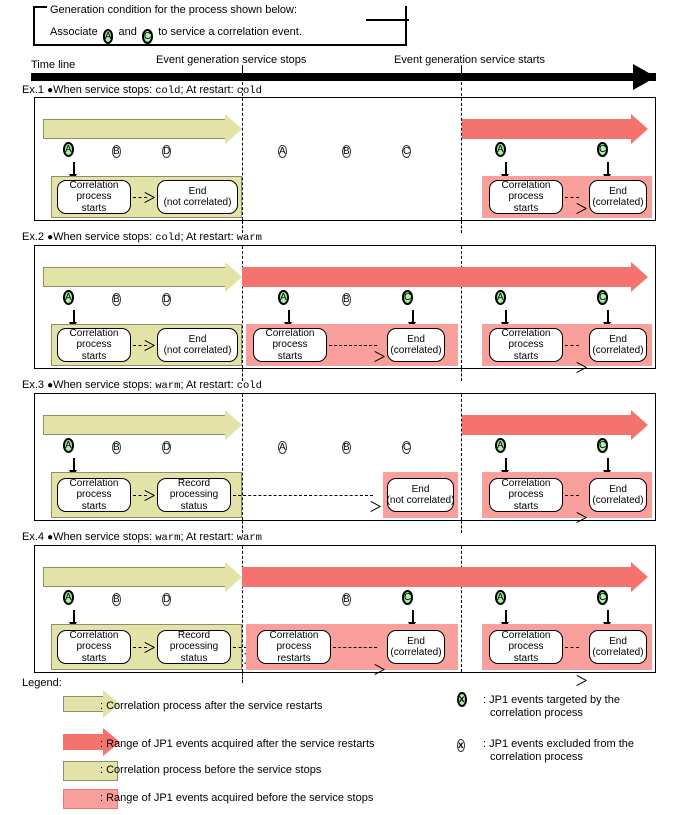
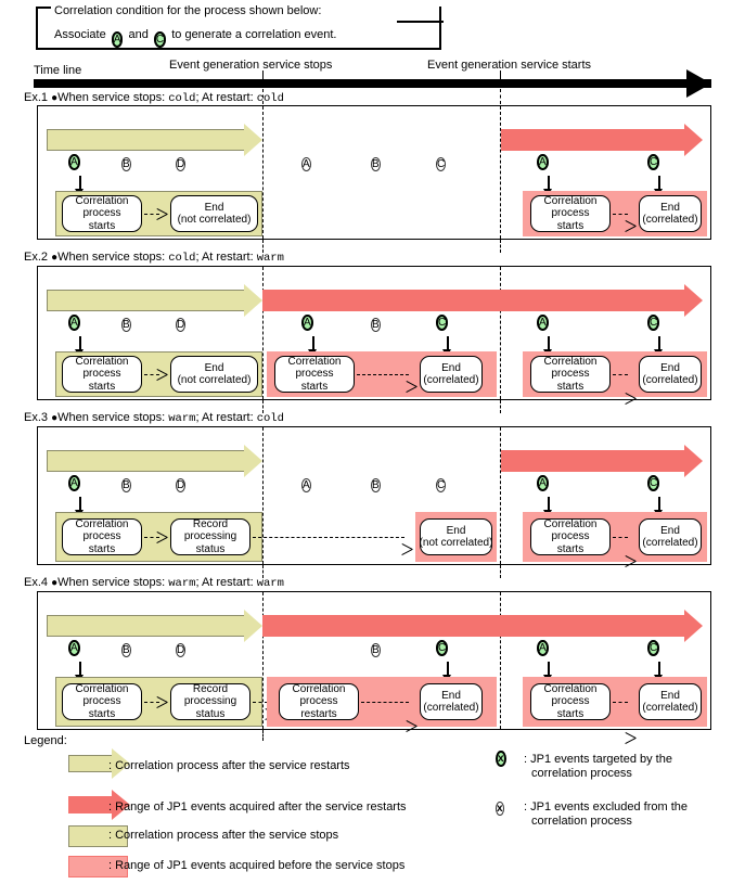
- Generation condition for the process shown below:
+ Correlation condition for the process shown below:
- Associate A and C to service a correlation event.
+ Associate A and C to generate a correlation event.
  Time line
  Event generation service stops
  Event generation service starts
  Ex.1 ●When service stops: cold; At restart: cold
  A
  B
  D
  A
  B
  C
  A
  C
  Correlation
  process
  starts
  End
  (not correlated)
  Correlation
  process
  starts
  End
  (correlated)
  Ex.2 ●When service stops: cold; At restart: warm
  A
  B
  D
  A
  B
  C
  A
  C
  Correlation
  process
  starts
  End
  (not correlated)
  Correlation
  process
  starts
  End
  (correlated)
  Correlation
  process
  starts
  End
  (correlated)
  Ex.3 ●When service stops: warm; At restart: cold
  A
  B
  D
  A
  B
  C
  A
  C
  Correlation
  process
  starts
  Record
  processing
  status
  End
  (not correlated)
  Correlation
  process
  starts
  End
  (correlated)
  Ex.4 ●When service stops: warm; At restart: warm
  A
  B
  D
  B
  C
  A
  C
  Correlation
  process
  starts
  Record
  processing
  status
  Correlation
  process
  restarts
  End
  (correlated)
  Correlation
  process
  starts
  End
  (correlated)
  Legend:
  : Correlation process after the service restarts
  : Range of JP1 events acquired after the service restarts
- : Correlation process before the service stops
+ : Correlation process after the service stops
  : Range of JP1 events acquired before the service stops
  x
  : JP1 events targeted by the
  correlation process
  x
  : JP1 events excluded from the
  correlation process
